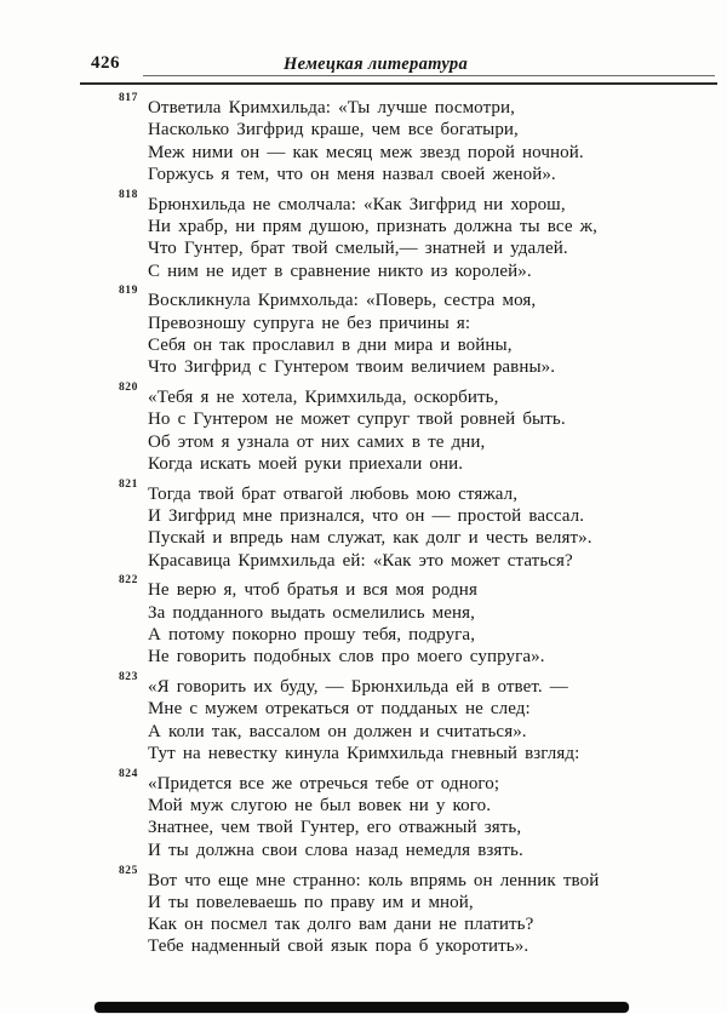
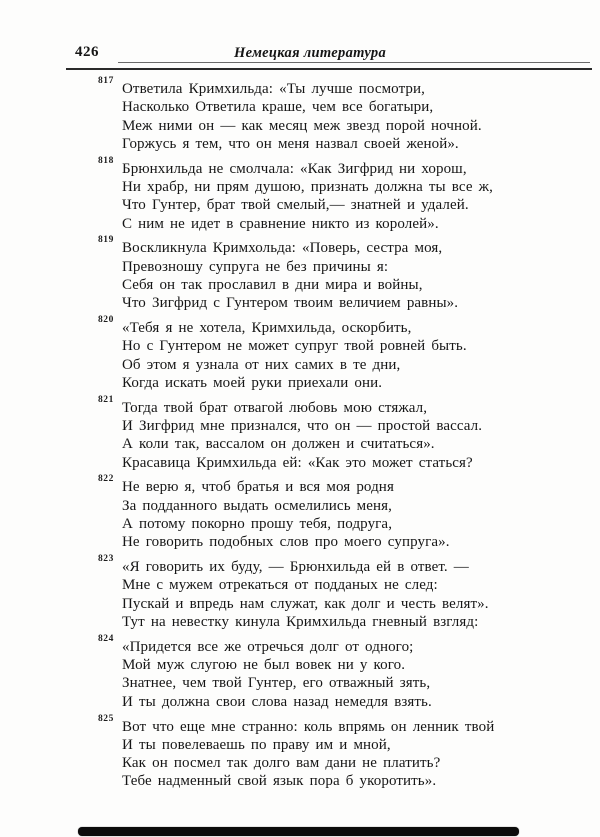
  426
  Немецкая литература
  817
  Ответила Кримхильда: «Ты лучше посмотри,
- Насколько Зигфрид краше, чем все богатыри,
+ Насколько Ответила краше, чем все богатыри,
  Меж ними он — как месяц меж звезд порой ночной.
  Горжусь я тем, что он меня назвал своей женой».
  818
  Брюнхильда не смолчала: «Как Зигфрид ни хорош,
  Ни храбр, ни прям душою, признать должна ты все ж,
  Что Гунтер, брат твой смелый,— знатней и удалей.
  С ним не идет в сравнение никто из королей».
  819
  Воскликнула Кримхольда: «Поверь, сестра моя,
  Превозношу супруга не без причины я:
  Себя он так прославил в дни мира и войны,
  Что Зигфрид с Гунтером твоим величием равны».
  820
  «Тебя я не хотела, Кримхильда, оскорбить,
  Но с Гунтером не может супруг твой ровней быть.
  Об этом я узнала от них самих в те дни,
  Когда искать моей руки приехали они.
  821
  Тогда твой брат отвагой любовь мою стяжал,
  И Зигфрид мне признался, что он — простой вассал.
- Пускай и впредь нам служат, как долг и честь велят».
+ А коли так, вассалом он должен и считаться».
  Красавица Кримхильда ей: «Как это может статься?
  822
  Не верю я, чтоб братья и вся моя родня
  За подданного выдать осмелились меня,
  А потому покорно прошу тебя, подруга,
  Не говорить подобных слов про моего супруга».
  823
  «Я говорить их буду, — Брюнхильда ей в ответ. —
  Мне с мужем отрекаться от подданых не след:
- А коли так, вассалом он должен и считаться».
+ Пускай и впредь нам служат, как долг и честь велят».
  Тут на невестку кинула Кримхильда гневный взгляд:
  824
- «Придется все же отречься тебе от одного;
+ «Придется все же отречься долг от одного;
  Мой муж слугою не был вовек ни у кого.
  Знатнее, чем твой Гунтер, его отважный зять,
  И ты должна свои слова назад немедля взять.
  825
  Вот что еще мне странно: коль впрямь он ленник твой
  И ты повелеваешь по праву им и мной,
  Как он посмел так долго вам дани не платить?
  Тебе надменный свой язык пора б укоротить».
